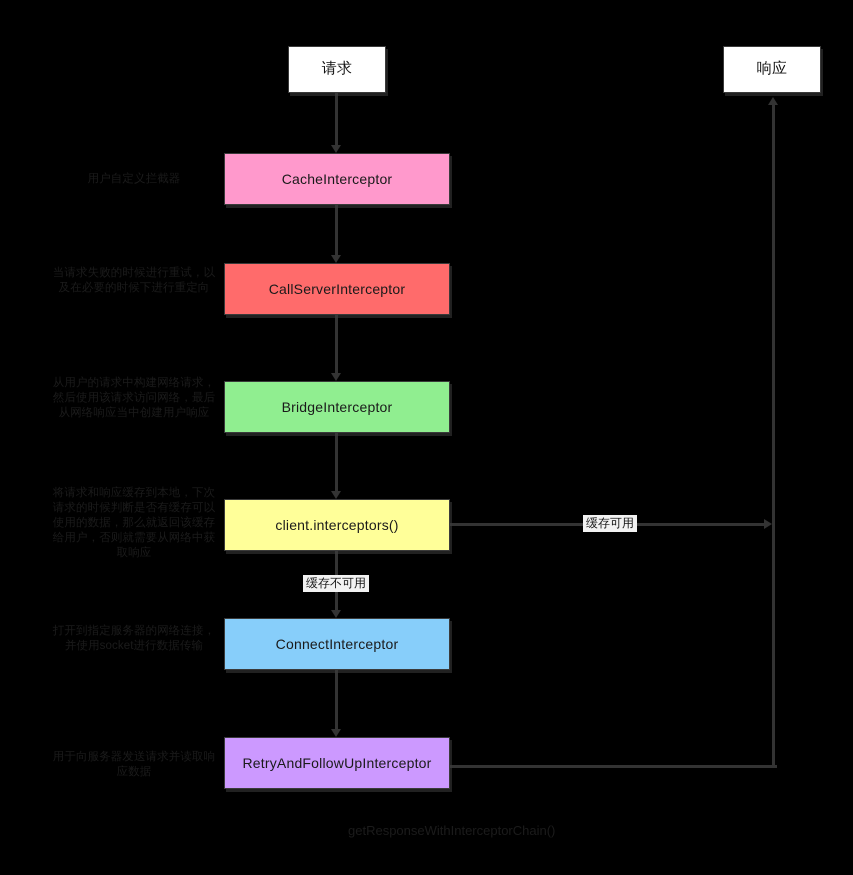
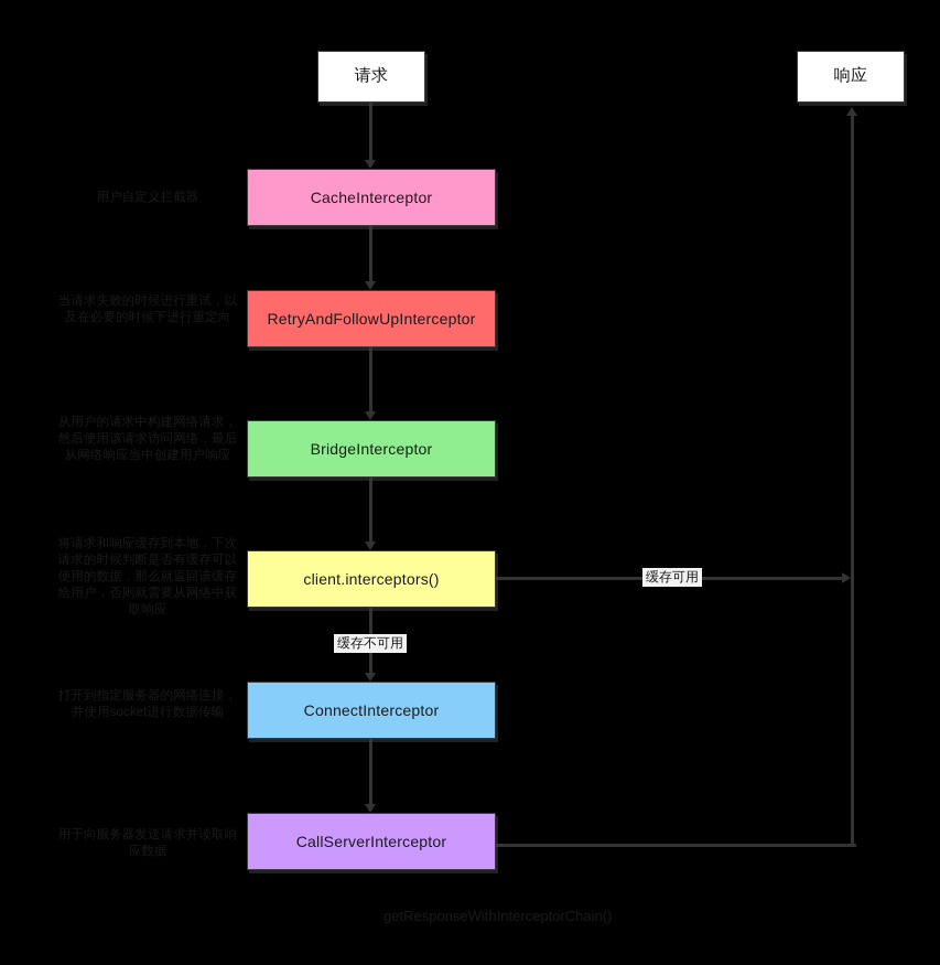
  请求
  响应
  CacheInterceptor
- CallServerInterceptor
+ RetryAndFollowUpInterceptor
  BridgeInterceptor
  client.interceptors()
  ConnectInterceptor
- RetryAndFollowUpInterceptor
+ CallServerInterceptor
  缓存可用
  缓存不可用
  用户自定义拦截器
  当请求失败的时候进行重试，以及在必要的时候下进行重定向
  从用户的请求中构建网络请求，然后使用该请求访问网络，最后从网络响应当中创建用户响应
  将请求和响应缓存到本地，下次请求的时候判断是否有缓存可以使用的数据，那么就返回该缓存给用户，否则就需要从网络中获取响应
  打开到指定服务器的网络连接，并使用socket进行数据传输
  用于向服务器发送请求并读取响应数据
  getResponseWithInterceptorChain()
